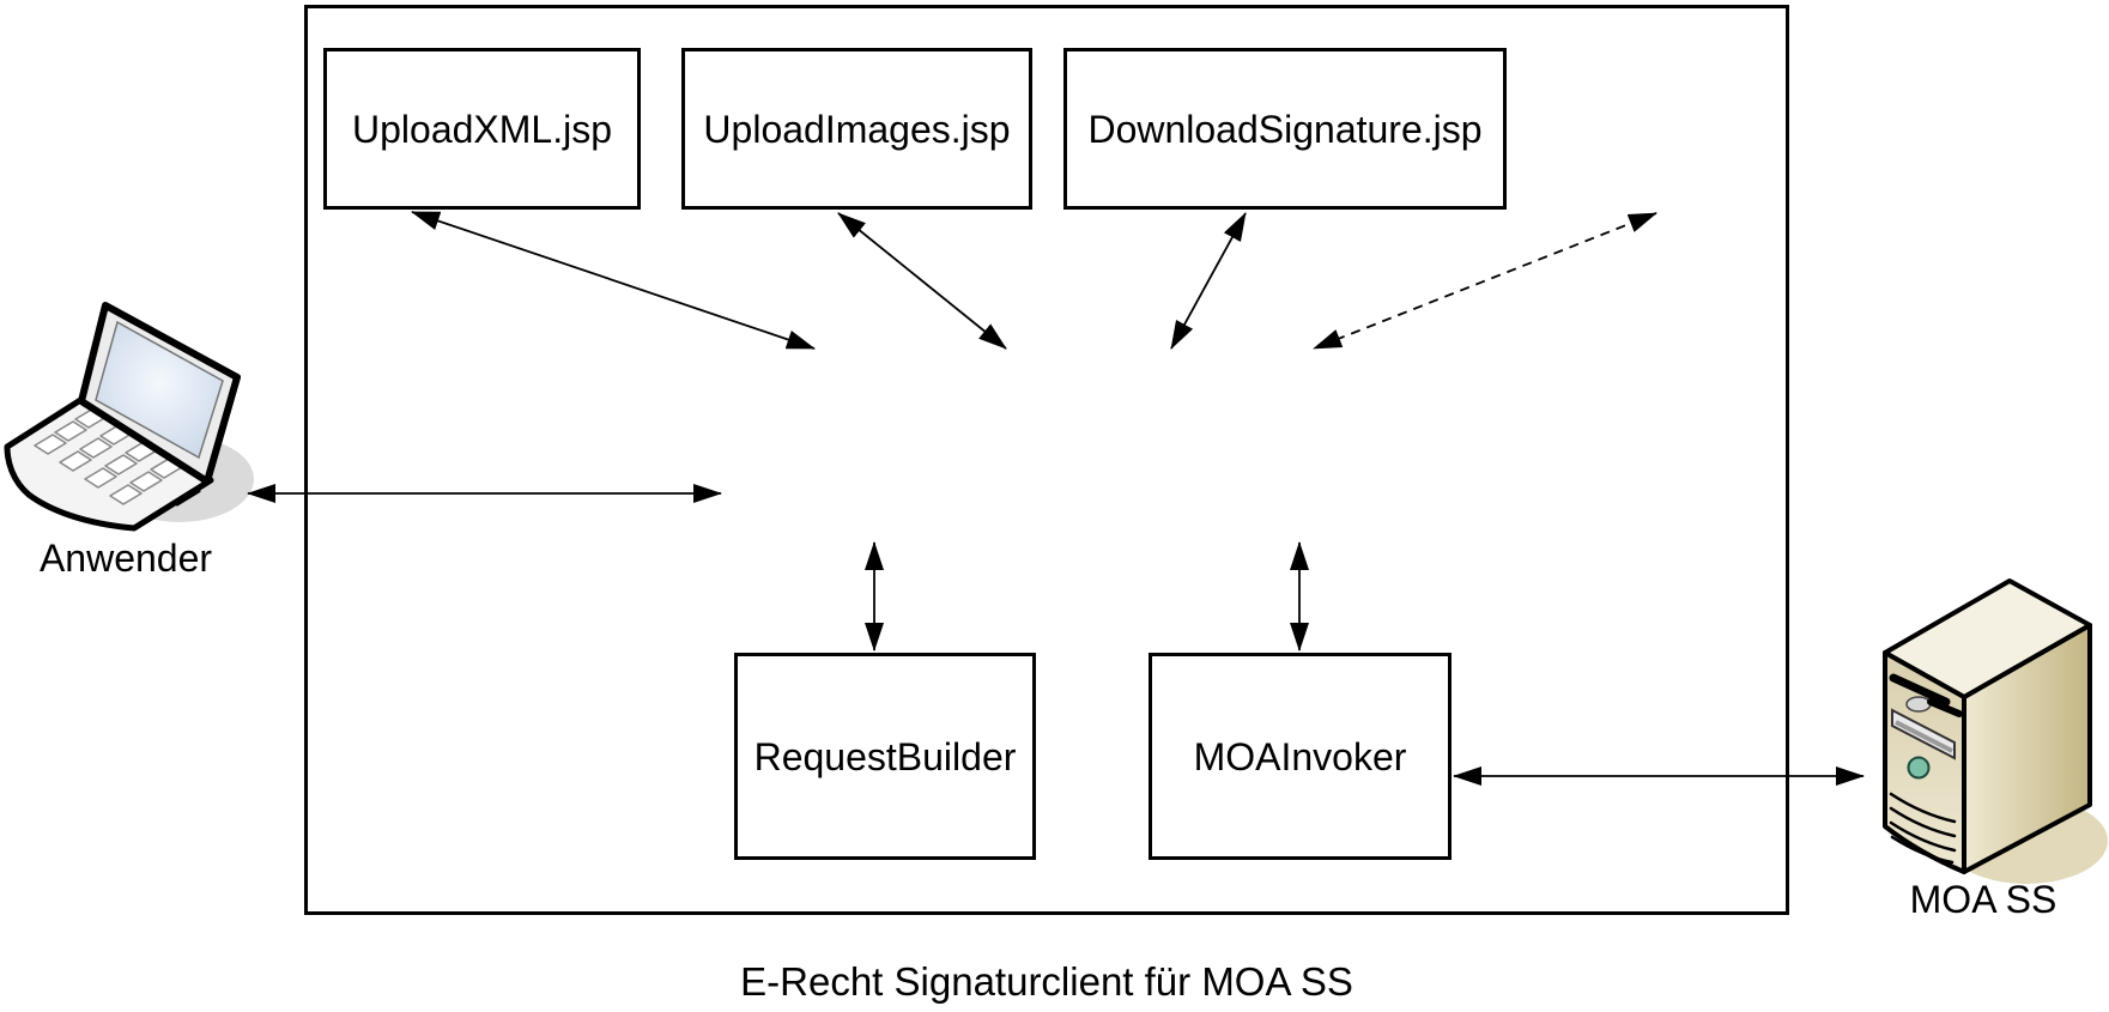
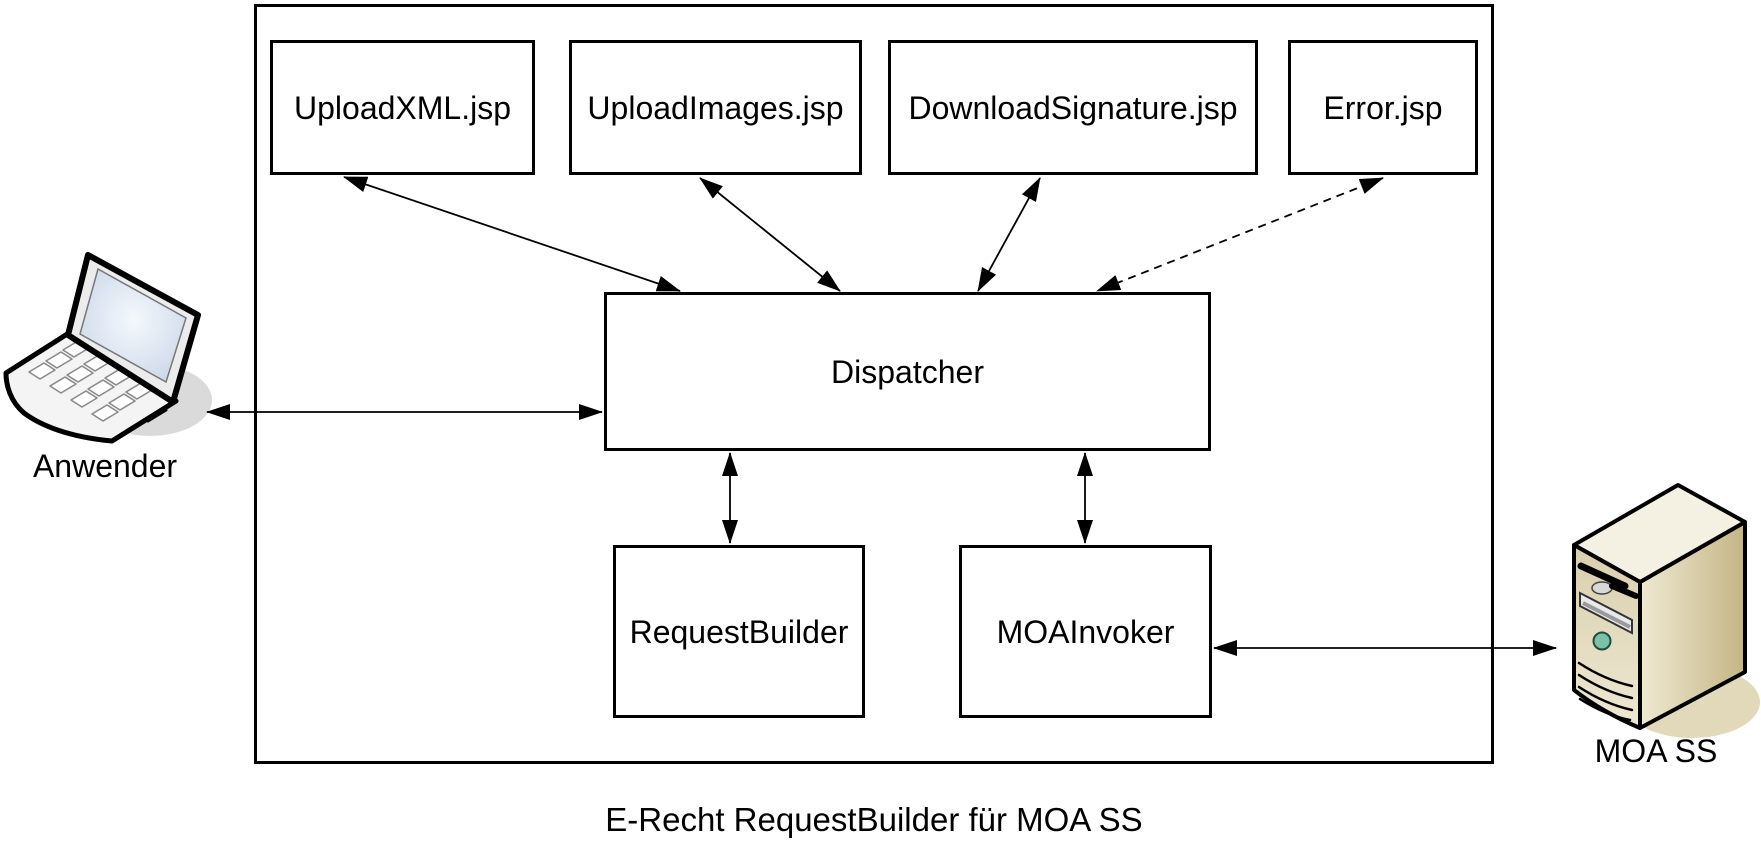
  UploadXML.jsp
  UploadImages.jsp
  DownloadSignature.jsp
+ Error.jsp
+ Dispatcher
  RequestBuilder
  MOAInvoker
  Anwender
  MOA SS
- E-Recht Signaturclient für MOA SS
+ E-Recht RequestBuilder für MOA SS
